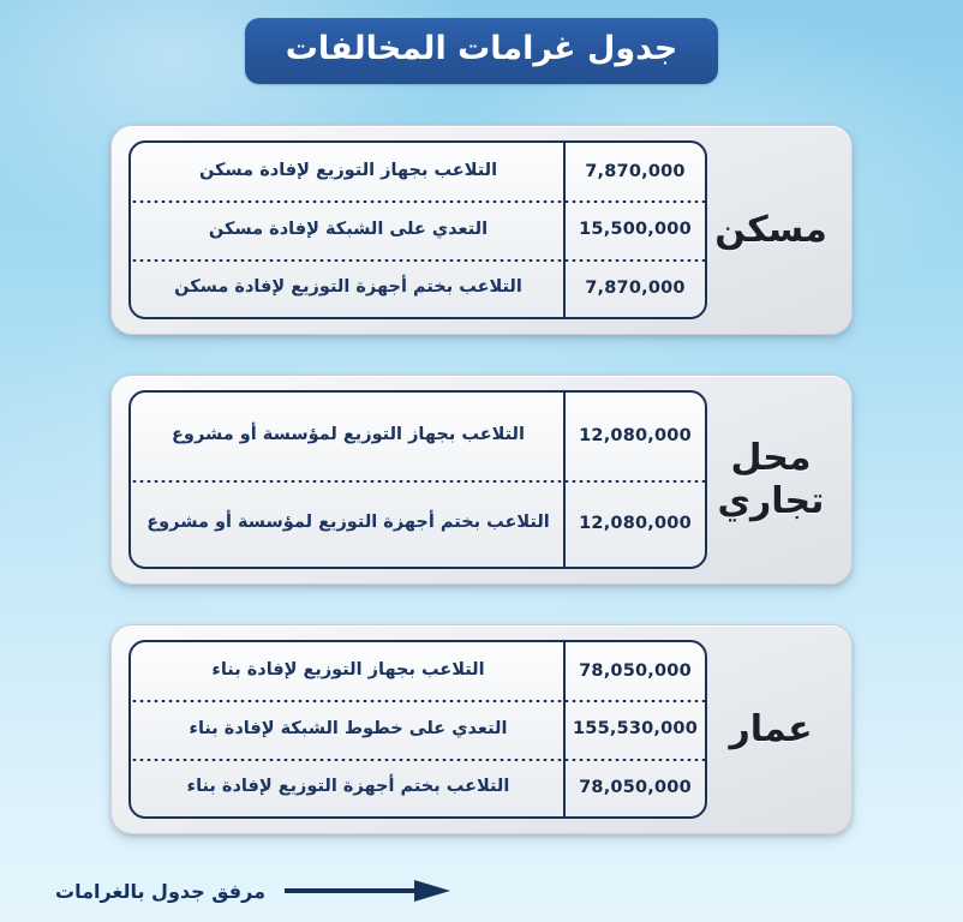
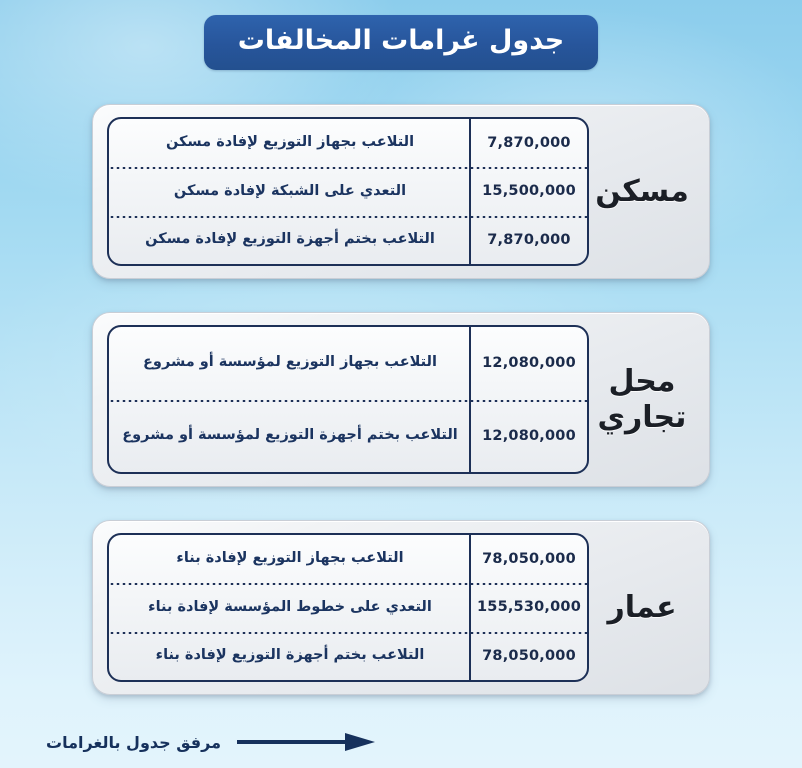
  جدول غرامات المخالفات
  مسكن
  7,870,000
  التلاعب بجهاز التوزيع لإفادة مسكن
  15,500,000
  التعدي على الشبكة لإفادة مسكن
  7,870,000
  التلاعب بختم أجهزة التوزيع لإفادة مسكن
  محل تجاري
  12,080,000
  التلاعب بجهاز التوزيع لمؤسسة أو مشروع
  12,080,000
  التلاعب بختم أجهزة التوزيع لمؤسسة أو مشروع
  عمار
  78,050,000
  التلاعب بجهاز التوزيع لإفادة بناء
  155,530,000
- التعدي على خطوط الشبكة لإفادة بناء
+ التعدي على خطوط المؤسسة لإفادة بناء
  78,050,000
  التلاعب بختم أجهزة التوزيع لإفادة بناء
  مرفق جدول بالغرامات
